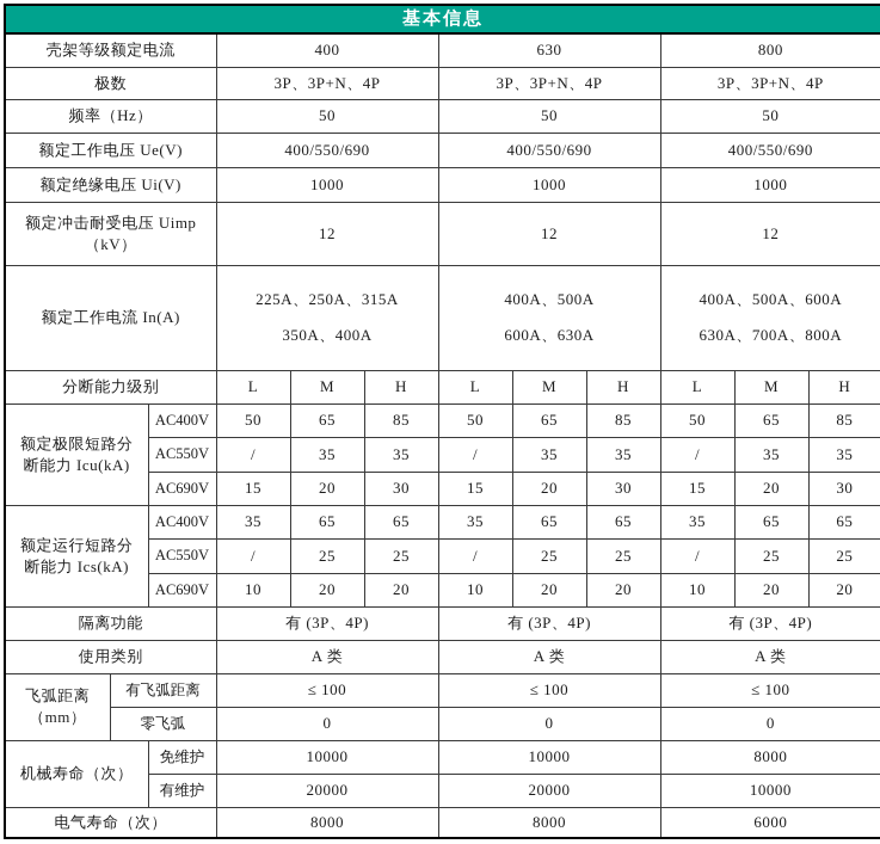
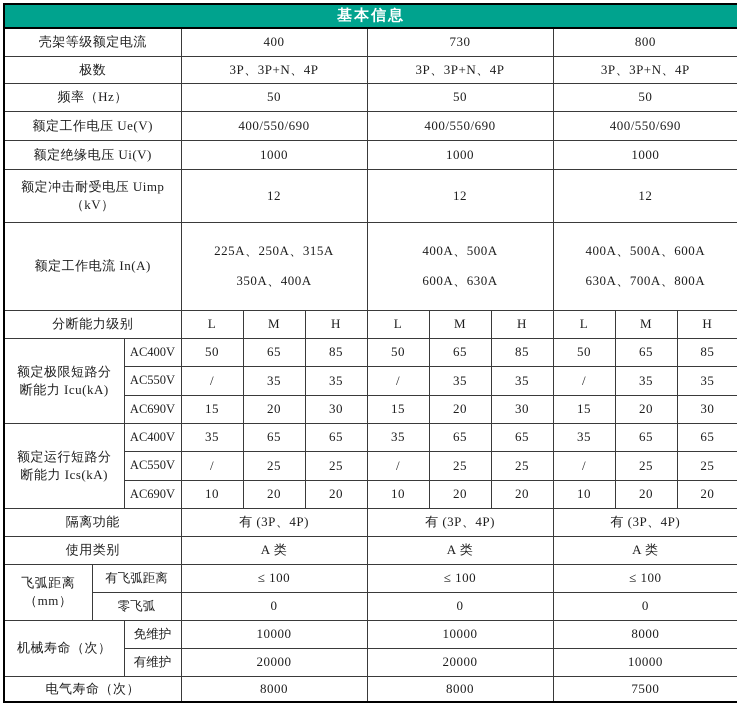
  基本信息
- 壳架等级额定电流	400	630	800
+ 壳架等级额定电流	400	730	800
  极数	3P、3P+N、4P	3P、3P+N、4P	3P、3P+N、4P
  频率（Hz）	50	50	50
  额定工作电压 Ue(V)	400/550/690	400/550/690	400/550/690
  额定绝缘电压 Ui(V)	1000	1000	1000
  额定冲击耐受电压 Uimp （kV）	12	12	12
  额定工作电流 In(A)	225A、250A、315A 350A、400A	400A、500A 600A、630A	400A、500A、600A 630A、700A、800A
  分断能力级别	L	M	H	L	M	H	L	M	H
  额定极限短路分 断能力 Icu(kA)	AC400V	50	65	85	50	65	85	50	65	85
  AC550V	/	35	35	/	35	35	/	35	35
  AC690V	15	20	30	15	20	30	15	20	30
  额定运行短路分 断能力 Ics(kA)	AC400V	35	65	65	35	65	65	35	65	65
  AC550V	/	25	25	/	25	25	/	25	25
  AC690V	10	20	20	10	20	20	10	20	20
  隔离功能	有 (3P、4P)	有 (3P、4P)	有 (3P、4P)
  使用类别	A 类	A 类	A 类
  飞弧距离 （mm）	有飞弧距离	≤ 100	≤ 100	≤ 100
  零飞弧	0	0	0
  机械寿命（次）	免维护	10000	10000	8000
  有维护	20000	20000	10000
- 电气寿命（次）	8000	8000	6000
+ 电气寿命（次）	8000	8000	7500
